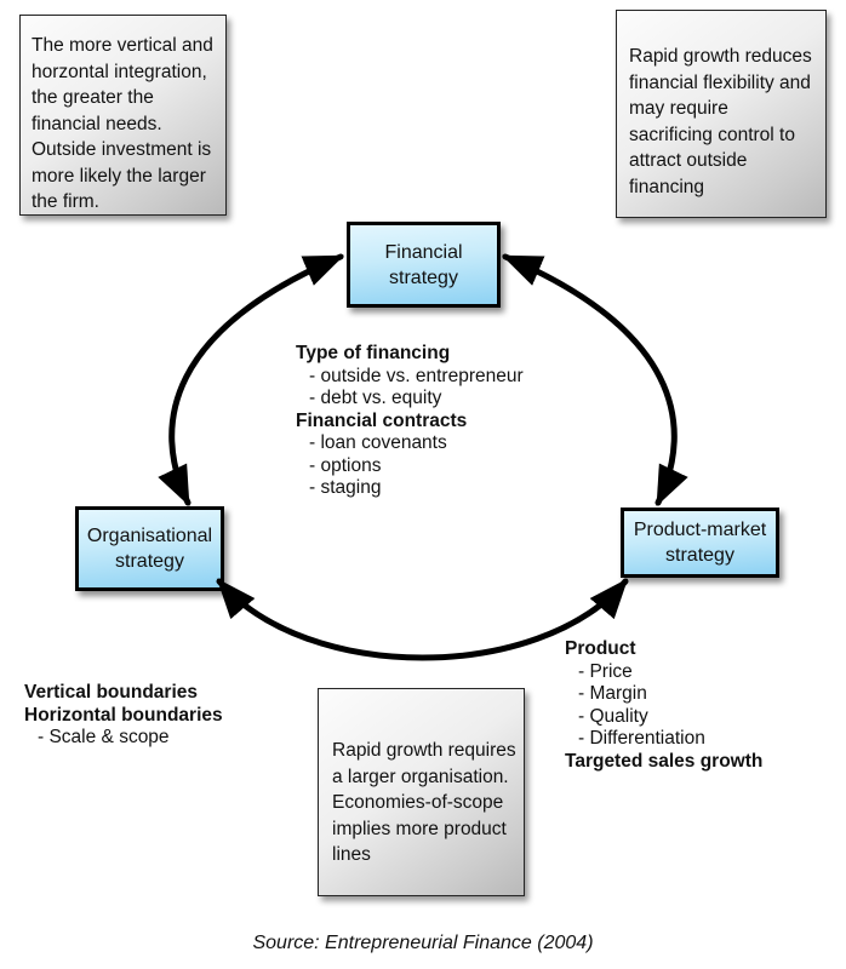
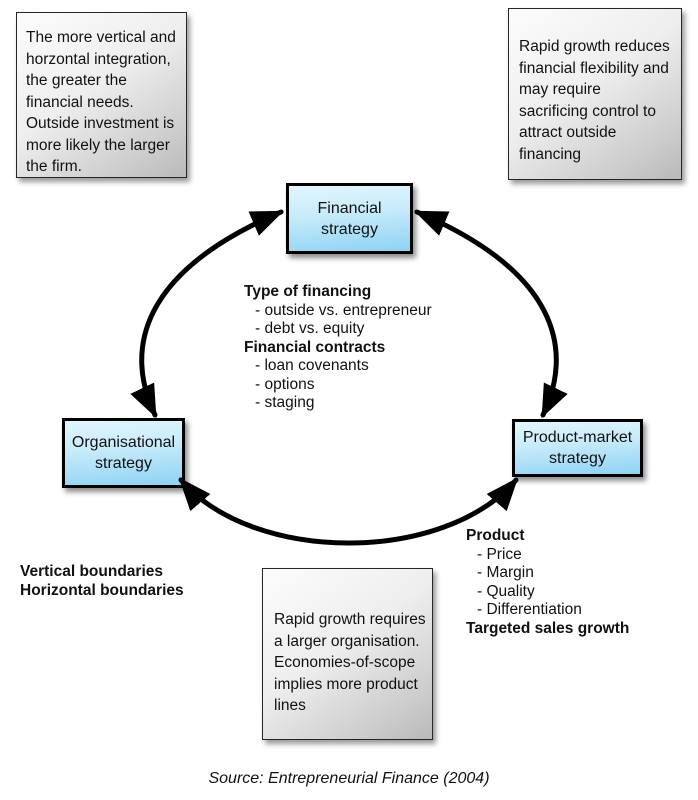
  The more vertical and
  horzontal integration,
  the greater the
  financial needs.
  Outside investment is
  more likely the larger
  the firm.
  Rapid growth reduces
  financial flexibility and
  may require
  sacrificing control to
  attract outside
  financing
  Rapid growth requires
  a larger organisation.
  Economies-of-scope
  implies more product
  lines
  Financial
  strategy
  Organisational
  strategy
  Product-market
  strategy
  Type of financing
  - outside vs. entrepreneur
  - debt vs. equity
  Financial contracts
  - loan covenants
  - options
  - staging
  Vertical boundaries
  Horizontal boundaries
- - Scale & scope
  Product
  - Price
  - Margin
  - Quality
  - Differentiation
  Targeted sales growth
  Source: Entrepreneurial Finance (2004)
